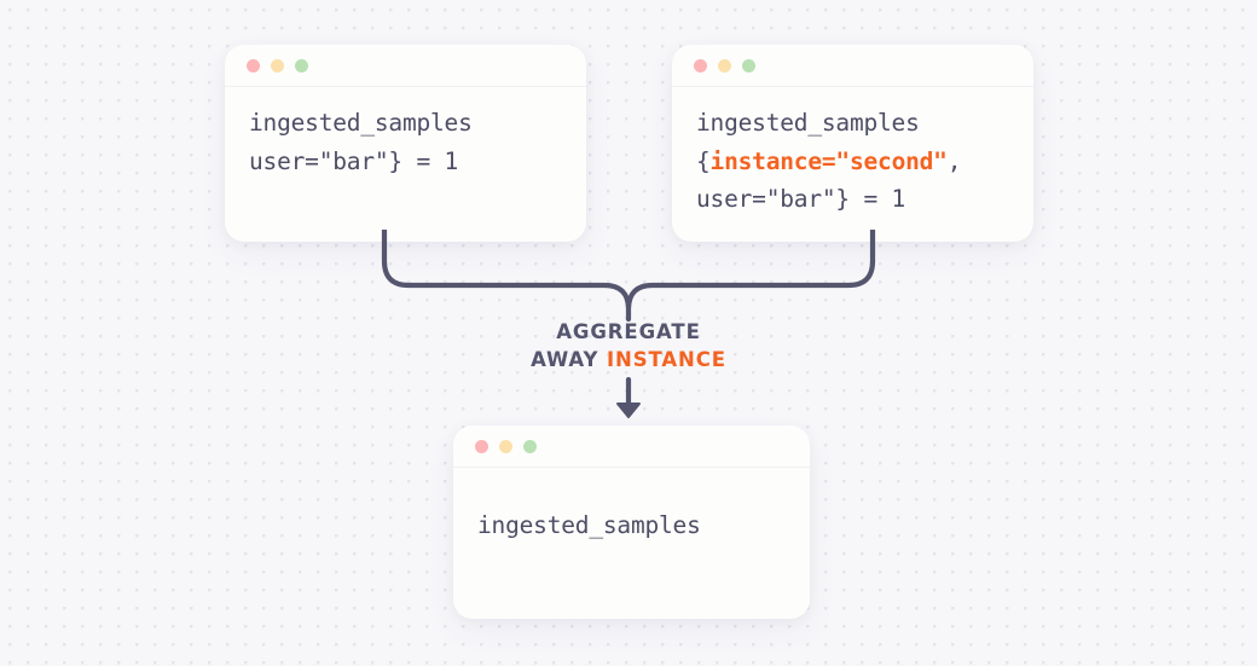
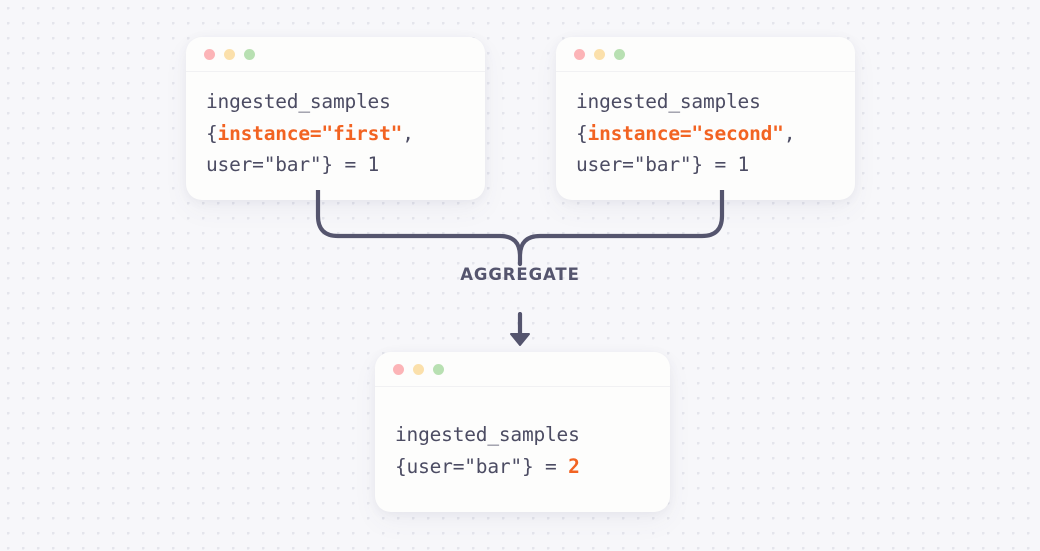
  ingested_samples
+ {instance="first",
  user="bar"} = 1
  ingested_samples
  {instance="second",
  user="bar"} = 1
  AGGREGATE
- AWAY INSTANCE
  ingested_samples
+ {user="bar"} = 2
